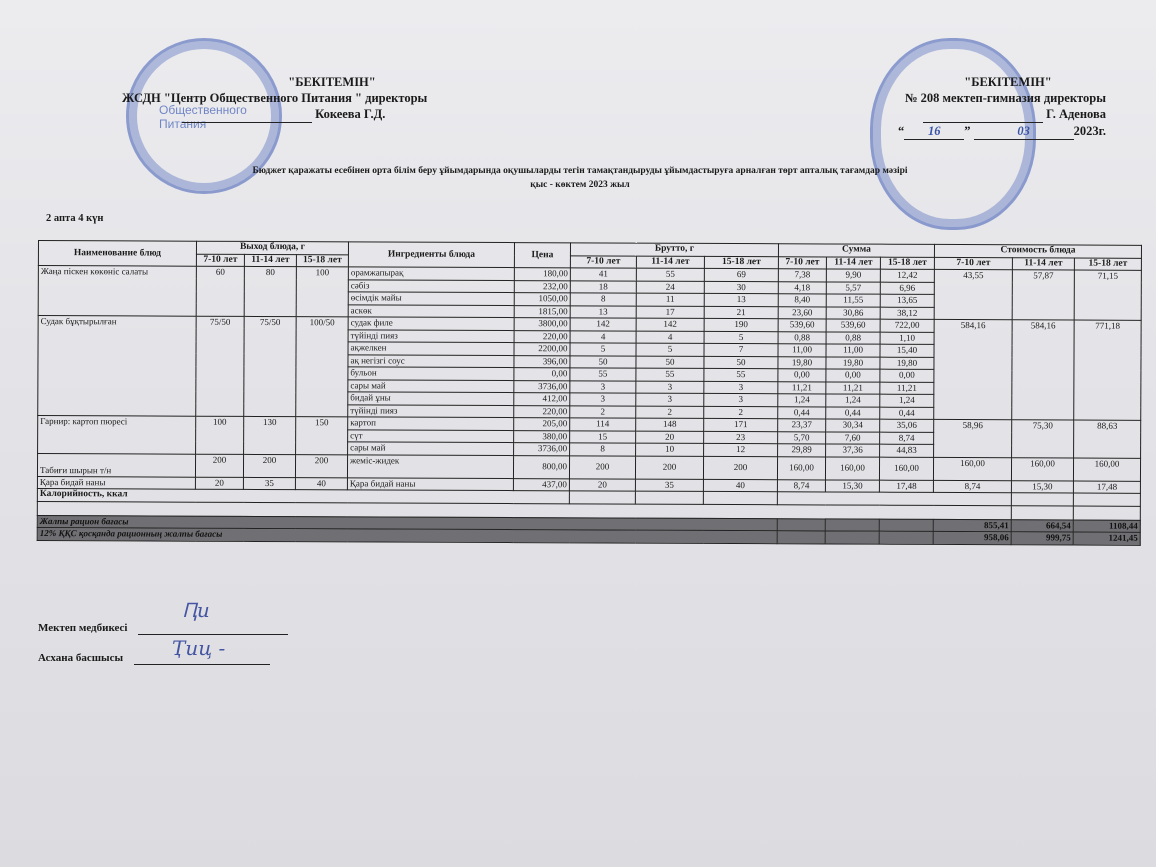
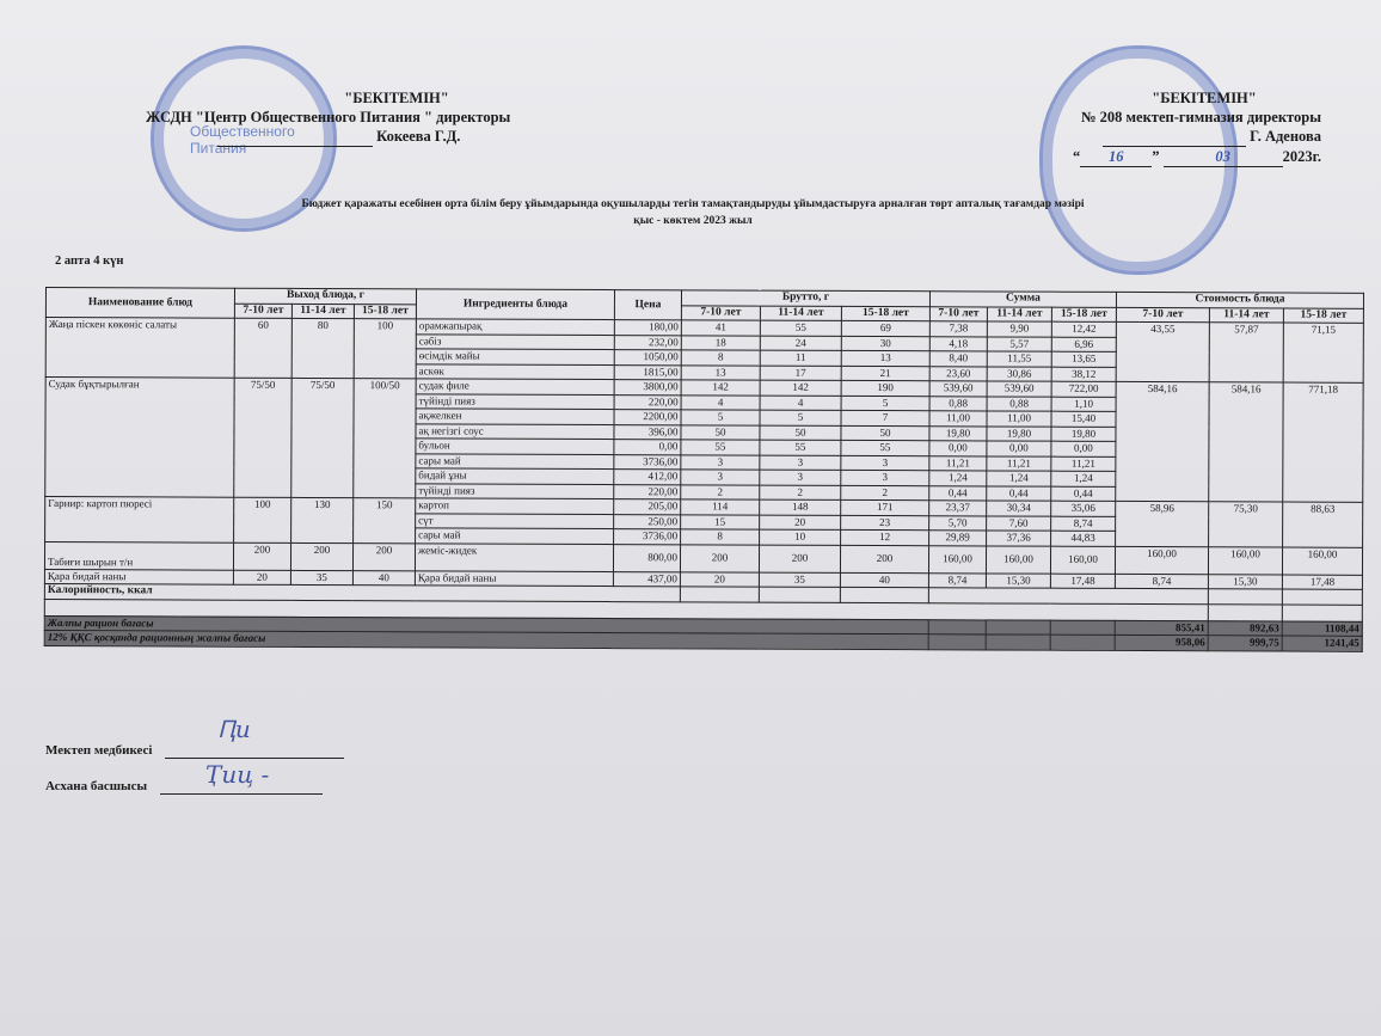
  Общественного Питания
  "БЕКІТЕМІН"
  ЖСДН "Центр Общественного Питания " директоры
  Кокеева Г.Д.
  "БЕКІТЕМІН"
  № 208 мектеп-гимназия директоры
  Г. Аденова
  “ 16 ” 03 2023г.
  Бюджет қаражаты есебінен орта білім беру ұйымдарында оқушыларды тегін тамақтандыруды ұйымдастыруға арналған төрт апталық тағамдар мәзірі
  қыс - көктем 2023 жыл
  2 апта 4 күн
  Наименование блюд	Выход блюда, г	Ингредиенты блюда	Цена	Брутто, г	Сумма	Стоимость блюда
  7-10 лет	11-14 лет	15-18 лет	7-10 лет	11-14 лет	15-18 лет	7-10 лет	11-14 лет	15-18 лет	7-10 лет	11-14 лет	15-18 лет
  Жаңа піскен көкөніс салаты	60	80	100	орамжапырақ	180,00	41	55	69	7,38	9,90	12,42	43,55	57,87	71,15
  сәбіз	232,00	18	24	30	4,18	5,57	6,96
  өсімдік майы	1050,00	8	11	13	8,40	11,55	13,65
  аскөк	1815,00	13	17	21	23,60	30,86	38,12
  Судак бұқтырылған	75/50	75/50	100/50	судак филе	3800,00	142	142	190	539,60	539,60	722,00	584,16	584,16	771,18
  түйінді пияз	220,00	4	4	5	0,88	0,88	1,10
  ақжелкен	2200,00	5	5	7	11,00	11,00	15,40
  ақ негізгі соус	396,00	50	50	50	19,80	19,80	19,80
  бульон	0,00	55	55	55	0,00	0,00	0,00
  сары май	3736,00	3	3	3	11,21	11,21	11,21
  бидай ұны	412,00	3	3	3	1,24	1,24	1,24
  түйінді пияз	220,00	2	2	2	0,44	0,44	0,44
  Гарнир: картоп пюресі	100	130	150	картоп	205,00	114	148	171	23,37	30,34	35,06	58,96	75,30	88,63
- сүт	380,00	15	20	23	5,70	7,60	8,74
+ сүт	250,00	15	20	23	5,70	7,60	8,74
  сары май	3736,00	8	10	12	29,89	37,36	44,83
  Табиғи шырын т/н	200	200	200	жеміс-жидек	800,00	200	200	200	160,00	160,00	160,00	160,00	160,00	160,00
  Қара бидай наны	20	35	40	Қара бидай наны	437,00	20	35	40	8,74	15,30	17,48	8,74	15,30	17,48
  Калорийность, ккал
- Жалпы рацион бағасы				855,41	664,54	1108,44
+ Жалпы рацион бағасы				855,41	892,63	1108,44
  12% ҚҚС қосқанда рационның жалпы бағасы				958,06	999,75	1241,45
  Мектеп медбикесі
  Ԥи
  Асхана басшысы
  Ҭиц -
